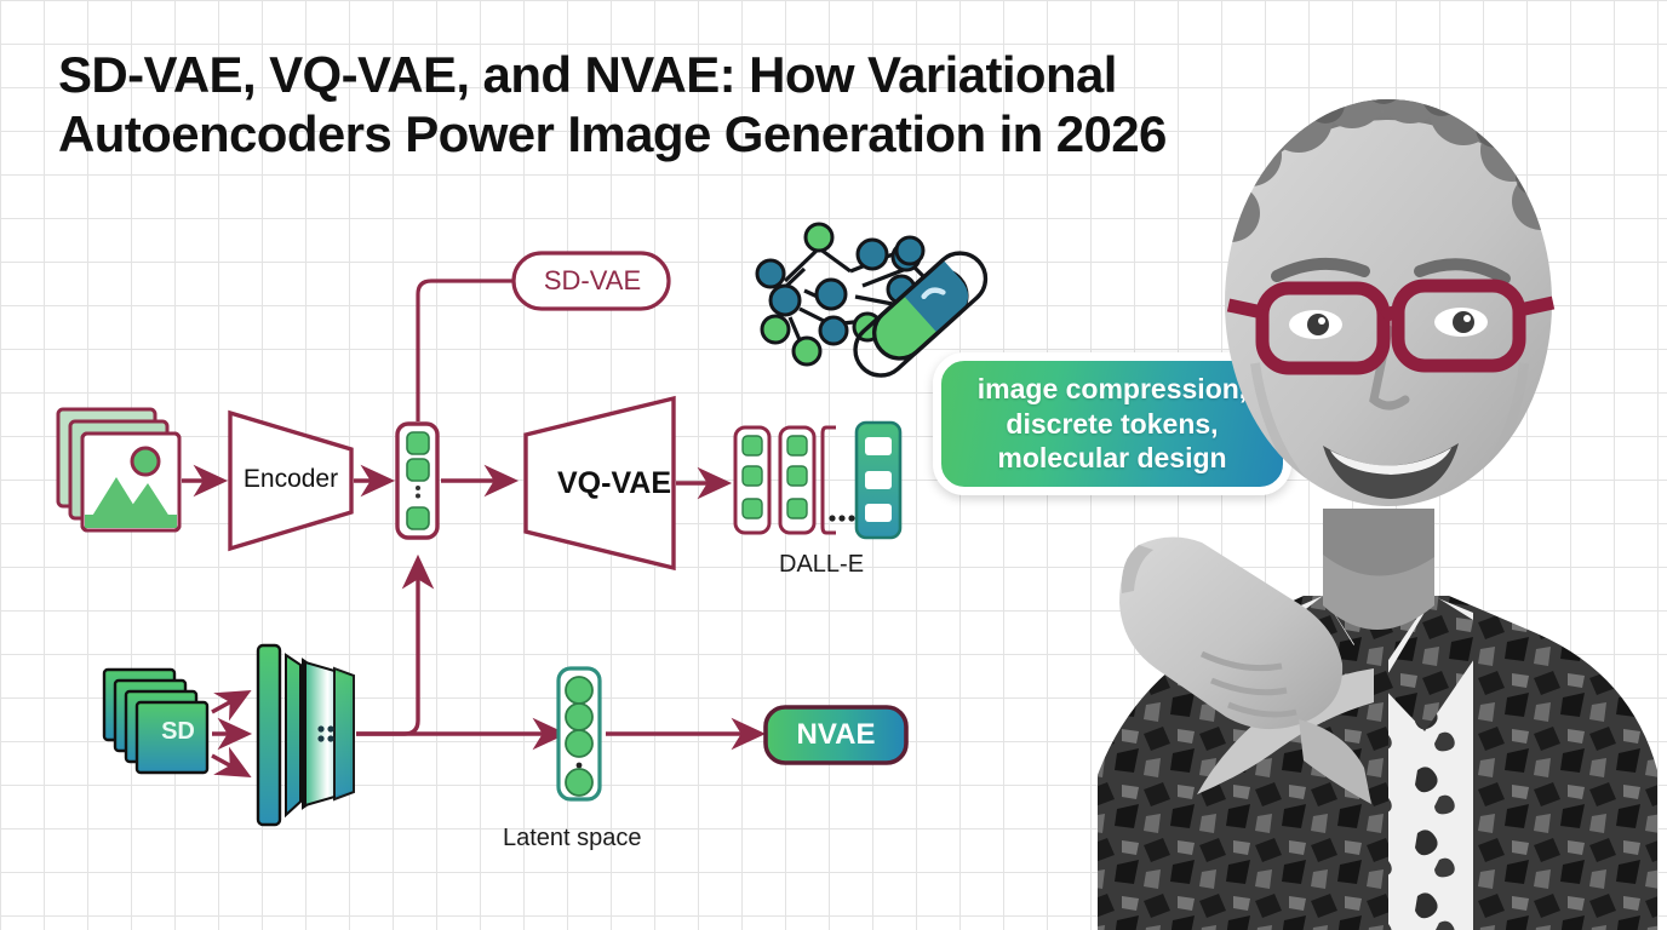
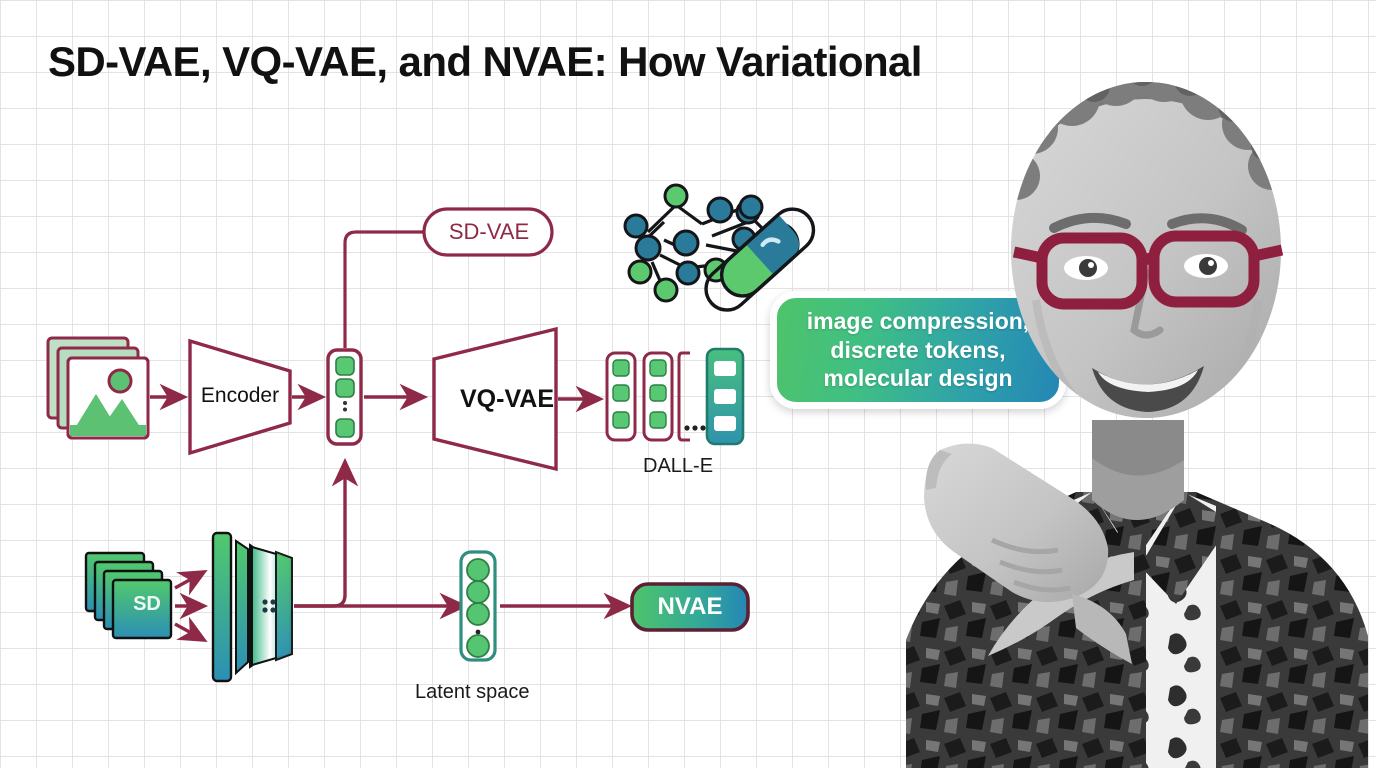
  SD-VAE, VQ-VAE, and NVAE: How Variational
- Autoencoders Power Image Generation in 2026
  Encoder
  VQ-VAE
  SD-VAE
  NVAE
  SD
  DALL-E
  Latent space
  image compression
  discrete tokens,
  molecular design
